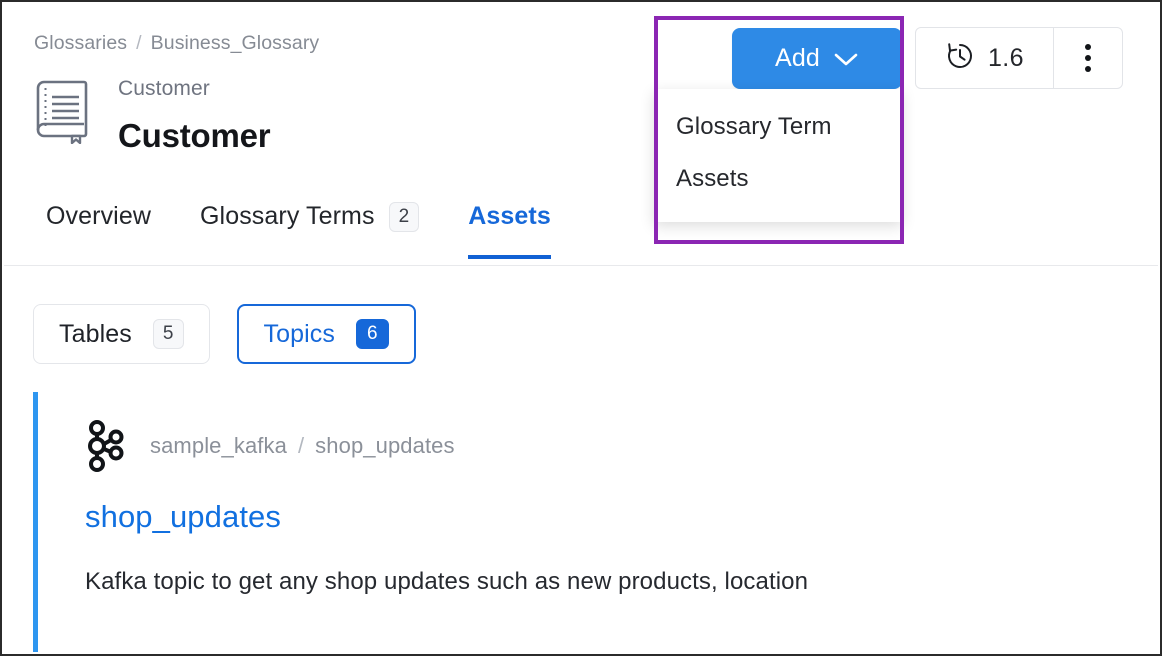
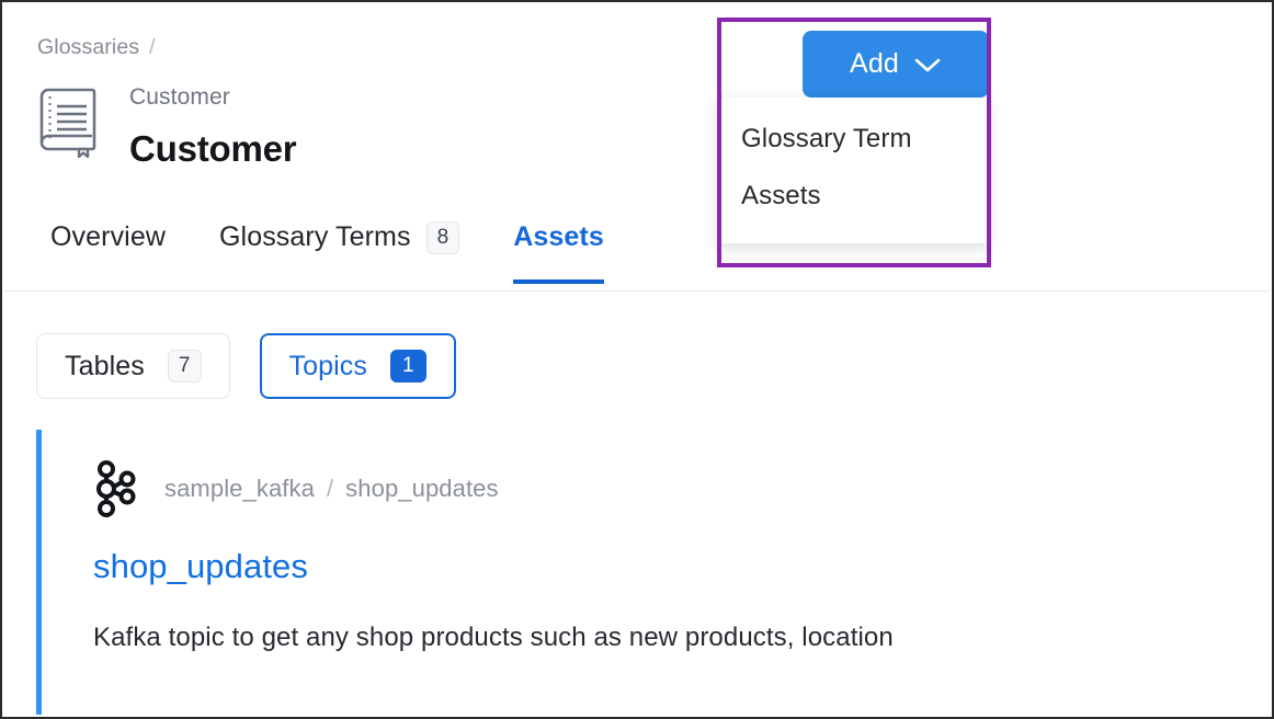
  Glossaries
  /
- Business_Glossary
  Customer
  Customer
  Add
  Glossary Term
  Assets
- 1.6
  Overview
  Glossary Terms
- 2
+ 8
  Assets
  Tables
- 5
+ 7
  Topics
- 6
+ 1
  sample_kafka
  /
  shop_updates
  shop_updates
- Kafka topic to get any shop updates such as new products, location
+ Kafka topic to get any shop products such as new products, location
